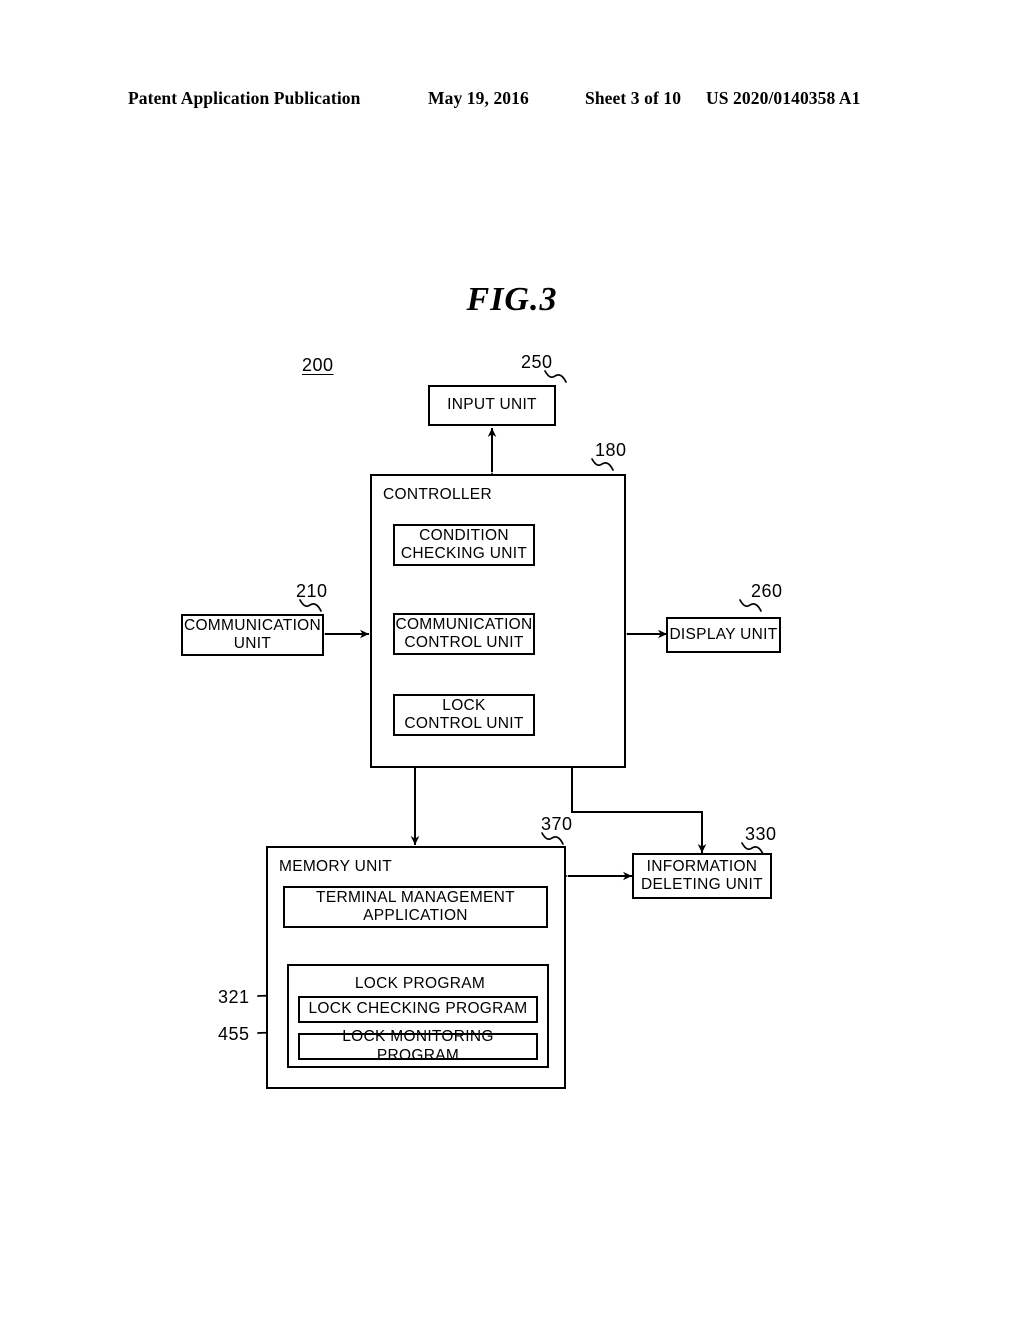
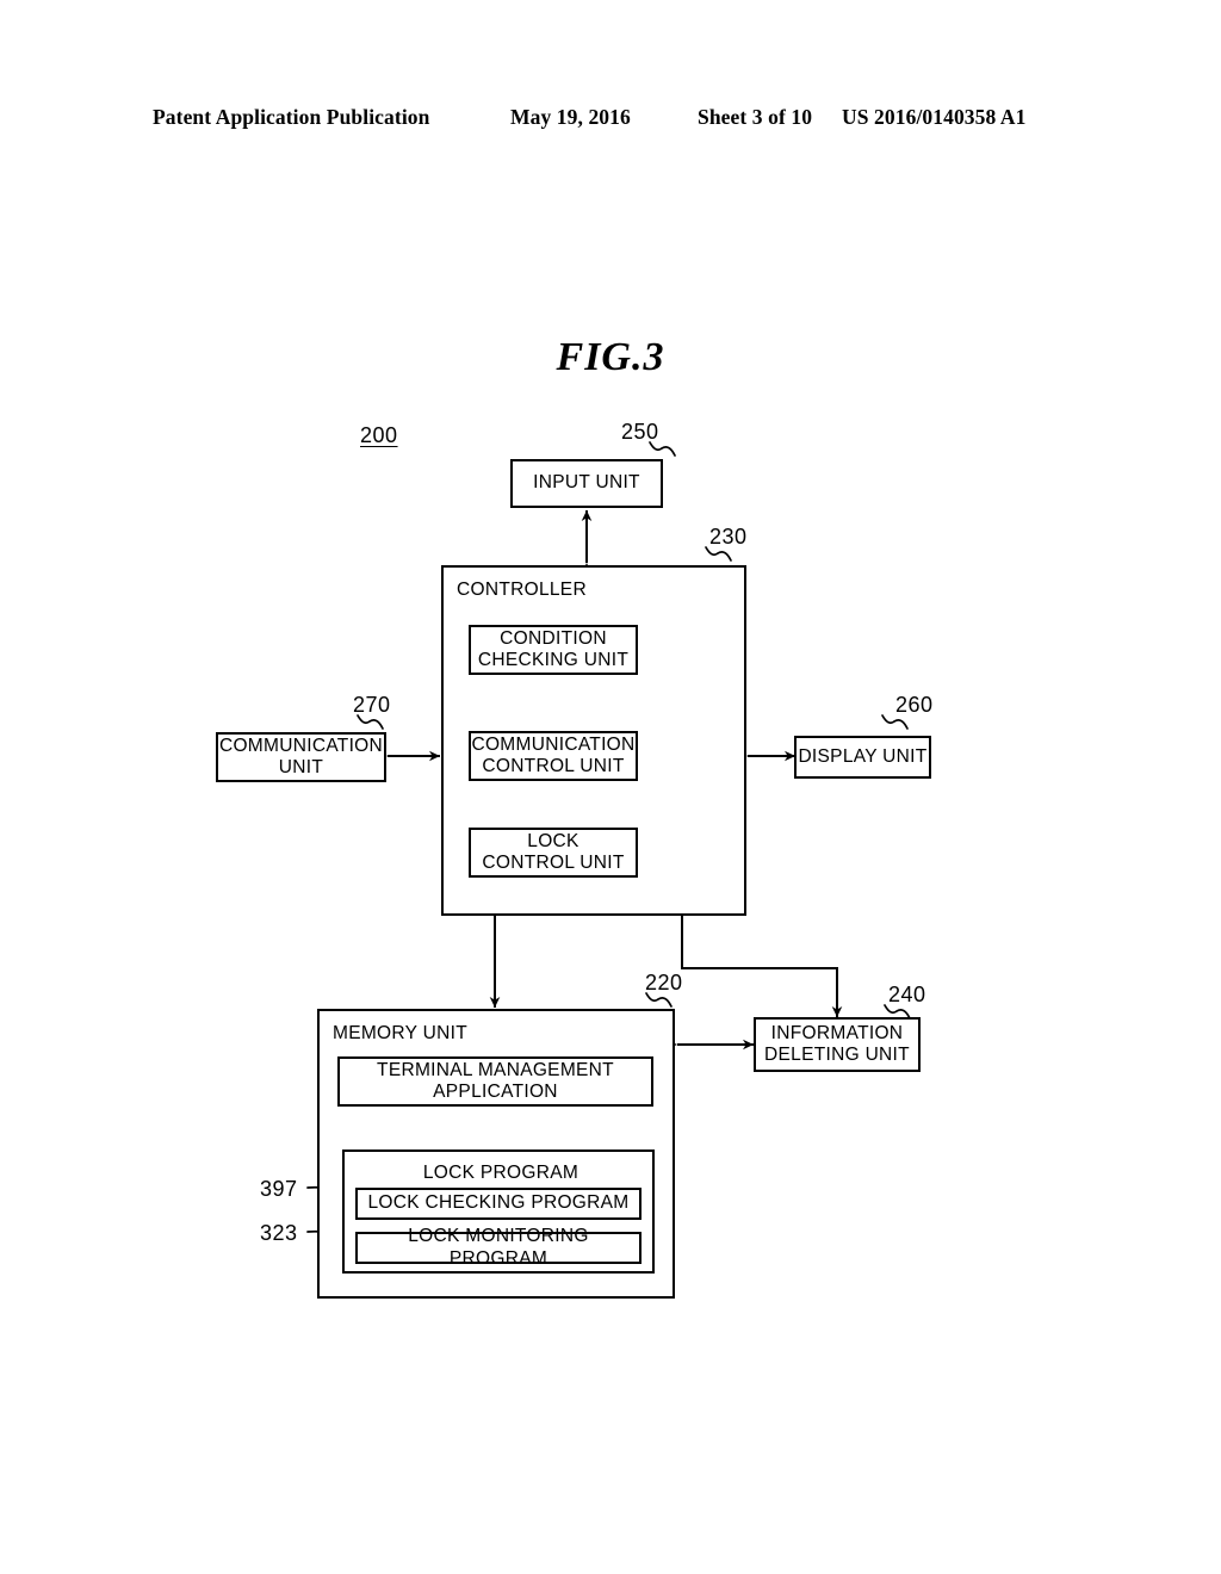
  Patent Application Publication
  May 19, 2016
  Sheet 3 of 10
- US 2020/0140358 A1
+ US 2016/0140358 A1
  FIG.3
  200
  250
- 180
+ 230
- 210
+ 270
  260
- 370
+ 220
- 330
+ 240
- 321
+ 397
- 455
+ 323
  INPUT UNIT
  CONTROLLER
  CONDITION
  CHECKING UNIT
  COMMUNICATION
  CONTROL UNIT
  LOCK
  CONTROL UNIT
  COMMUNICATION
  UNIT
  DISPLAY UNIT
  INFORMATION
  DELETING UNIT
  MEMORY UNIT
  TERMINAL MANAGEMENT
  APPLICATION
  LOCK PROGRAM
  LOCK CHECKING PROGRAM
  LOCK MONITORING PROGRAM
